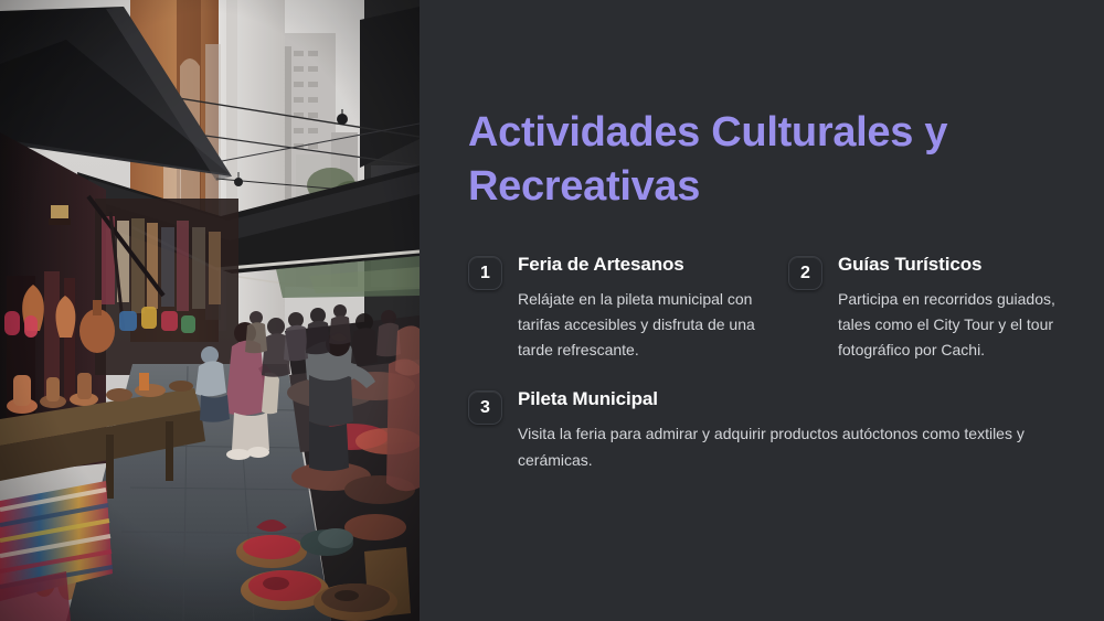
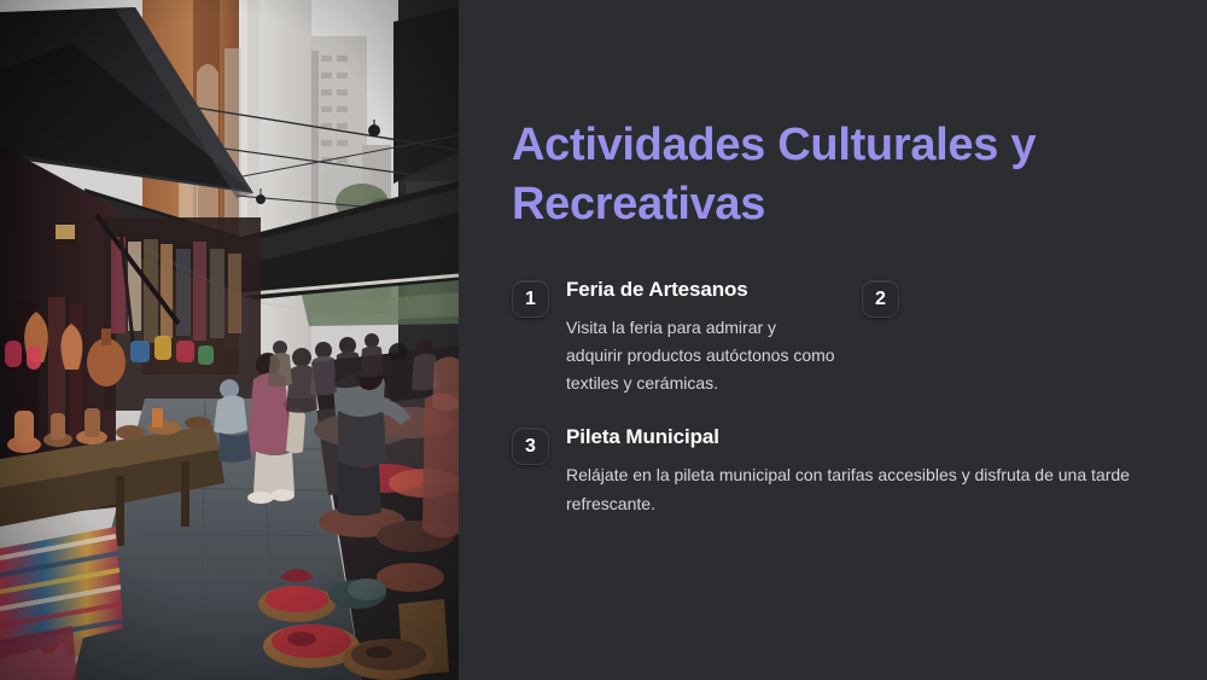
  Actividades Culturales y Recreativas
  1
  Feria de Artesanos
- Relájate en la pileta municipal con tarifas accesibles y disfruta de una tarde refrescante.
+ Visita la feria para admirar y adquirir productos autóctonos como textiles y cerámicas.
  2
- Guías Turísticos
- Participa en recorridos guiados, tales como el City Tour y el tour fotográfico por Cachi.
  3
  Pileta Municipal
- Visita la feria para admirar y adquirir productos autóctonos como textiles y cerámicas.
+ Relájate en la pileta municipal con tarifas accesibles y disfruta de una tarde refrescante.
